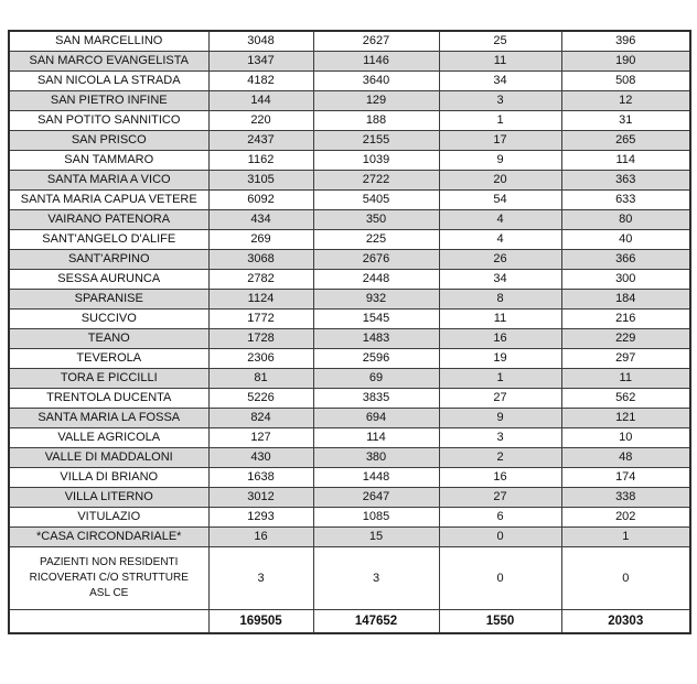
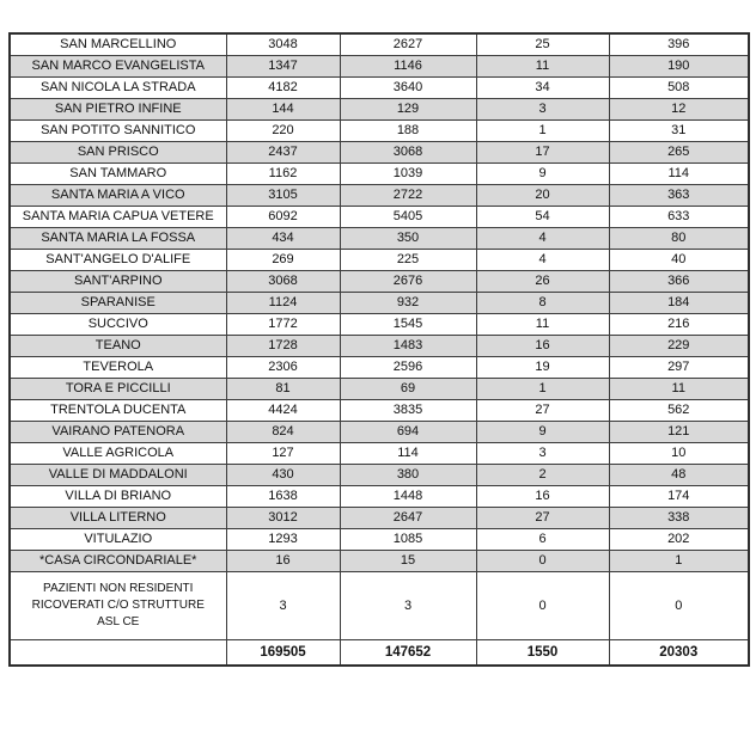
  SAN MARCELLINO	3048	2627	25	396
  SAN MARCO EVANGELISTA	1347	1146	11	190
  SAN NICOLA LA STRADA	4182	3640	34	508
  SAN PIETRO INFINE	144	129	3	12
  SAN POTITO SANNITICO	220	188	1	31
- SAN PRISCO	2437	2155	17	265
+ SAN PRISCO	2437	3068	17	265
  SAN TAMMARO	1162	1039	9	114
  SANTA MARIA A VICO	3105	2722	20	363
  SANTA MARIA CAPUA VETERE	6092	5405	54	633
- VAIRANO PATENORA	434	350	4	80
+ SANTA MARIA LA FOSSA	434	350	4	80
  SANT'ANGELO D'ALIFE	269	225	4	40
  SANT'ARPINO	3068	2676	26	366
- SESSA AURUNCA	2782	2448	34	300
  SPARANISE	1124	932	8	184
  SUCCIVO	1772	1545	11	216
  TEANO	1728	1483	16	229
  TEVEROLA	2306	2596	19	297
  TORA E PICCILLI	81	69	1	11
- TRENTOLA DUCENTA	5226	3835	27	562
+ TRENTOLA DUCENTA	4424	3835	27	562
- SANTA MARIA LA FOSSA	824	694	9	121
+ VAIRANO PATENORA	824	694	9	121
  VALLE AGRICOLA	127	114	3	10
  VALLE DI MADDALONI	430	380	2	48
  VILLA DI BRIANO	1638	1448	16	174
  VILLA LITERNO	3012	2647	27	338
  VITULAZIO	1293	1085	6	202
  *CASA CIRCONDARIALE*	16	15	0	1
  PAZIENTI NON RESIDENTI RICOVERATI C/O STRUTTURE ASL CE	3	3	0	0
  	169505	147652	1550	20303
